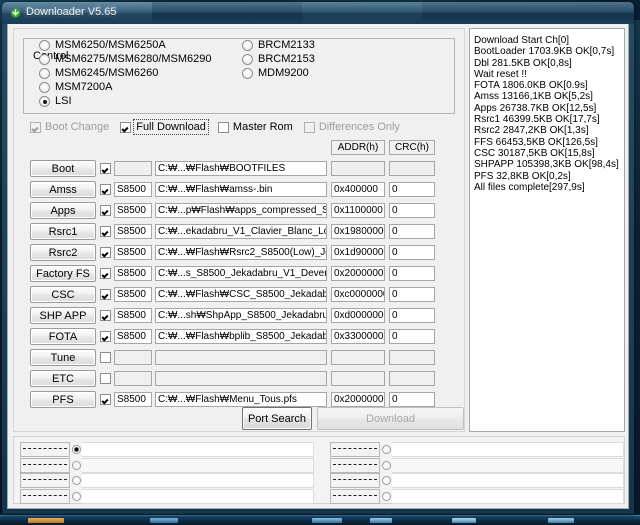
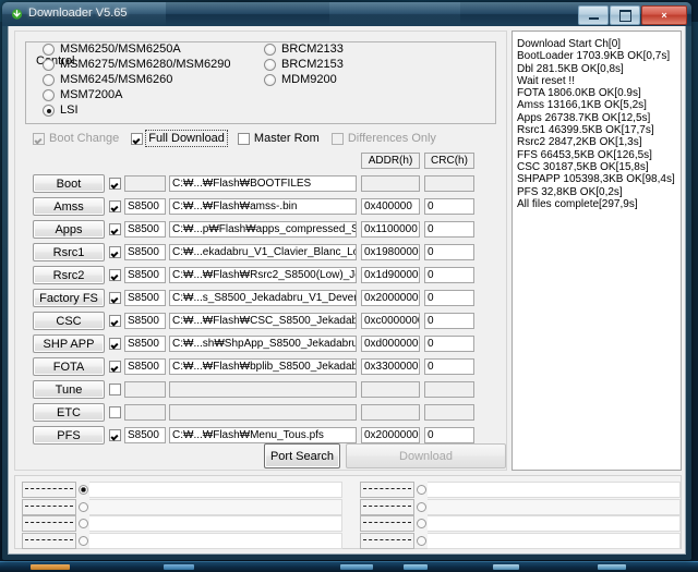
  Downloader V5.65
+ ×
  Cntrol
  MSM6250/MSM6250A
  MSM6275/MSM6280/MSM6290
  MSM6245/MSM6260
  MSM7200A
  LSI
  BRCM2133
  BRCM2153
  MDM9200
  Boot Change
  Full Download
  Master Rom
  Differences Only
  ADDR(h)
  CRC(h)
  Boot
  C:₩...₩Flash₩BOOTFILES
  Amss
  S8500
  C:₩...₩Flash₩amss-.bin
  0x400000
  0
  Apps
  S8500
  0x1100000
  0
  Rsrc1
  S8500
  0x1980000
  0
  Rsrc2
  S8500
  0x1d90000
  0
  Factory FS
  S8500
  0x2000000
  0
  CSC
  S8500
  C:₩...₩Flash₩CSC_S8500_Jekadab
  0xc000000
  0
  SHP APP
  S8500
  0xd000000
  0
  FOTA
  S8500
  C:₩...₩Flash₩bplib_S8500_Jekadab
  0x3300000
  0
  Tune
  ETC
  PFS
  S8500
  C:₩...₩Flash₩Menu_Tous.pfs
  0x2000000
  0
  Port Search
  Download
  Download Start Ch[0]
  BootLoader 1703.9KB OK[0,7s]
  Dbl 281.5KB OK[0,8s]
  Wait reset !!
  FOTA 1806.0KB OK[0.9s]
  Amss 13166,1KB OK[5,2s]
  Apps 26738.7KB OK[12,5s]
  Rsrc1 46399.5KB OK[17,7s]
  Rsrc2 2847,2KB OK[1,3s]
  FFS 66453,5KB OK[126,5s]
  CSC 30187,5KB OK[15,8s]
  SHPAPP 105398,3KB OK[98,4s]
  PFS 32,8KB OK[0,2s]
  All files complete[297,9s]
